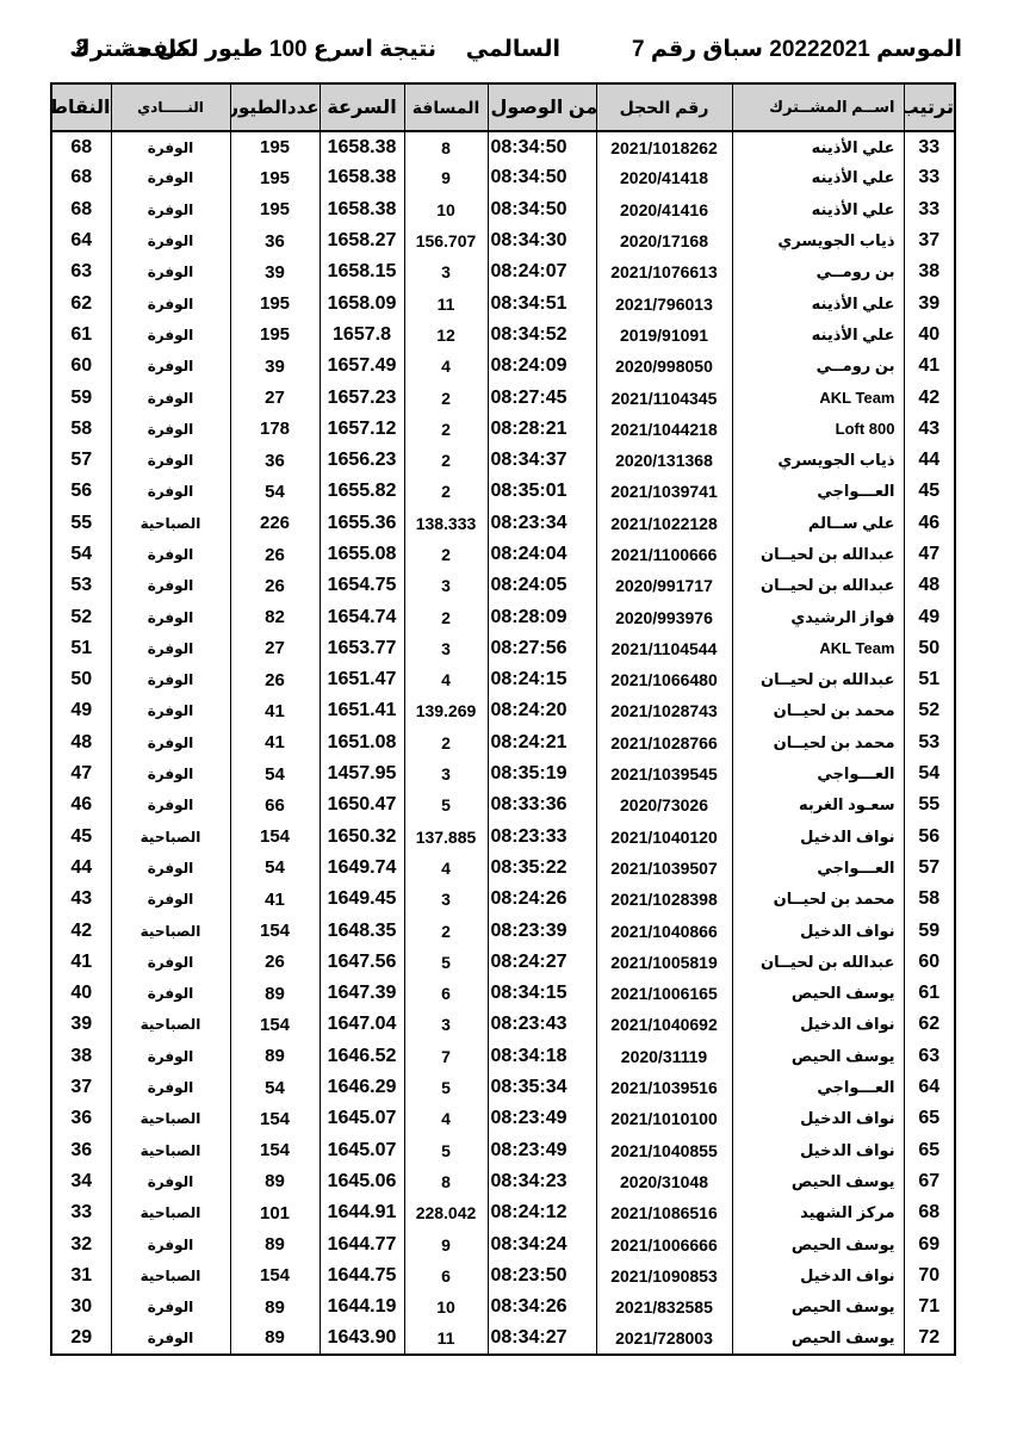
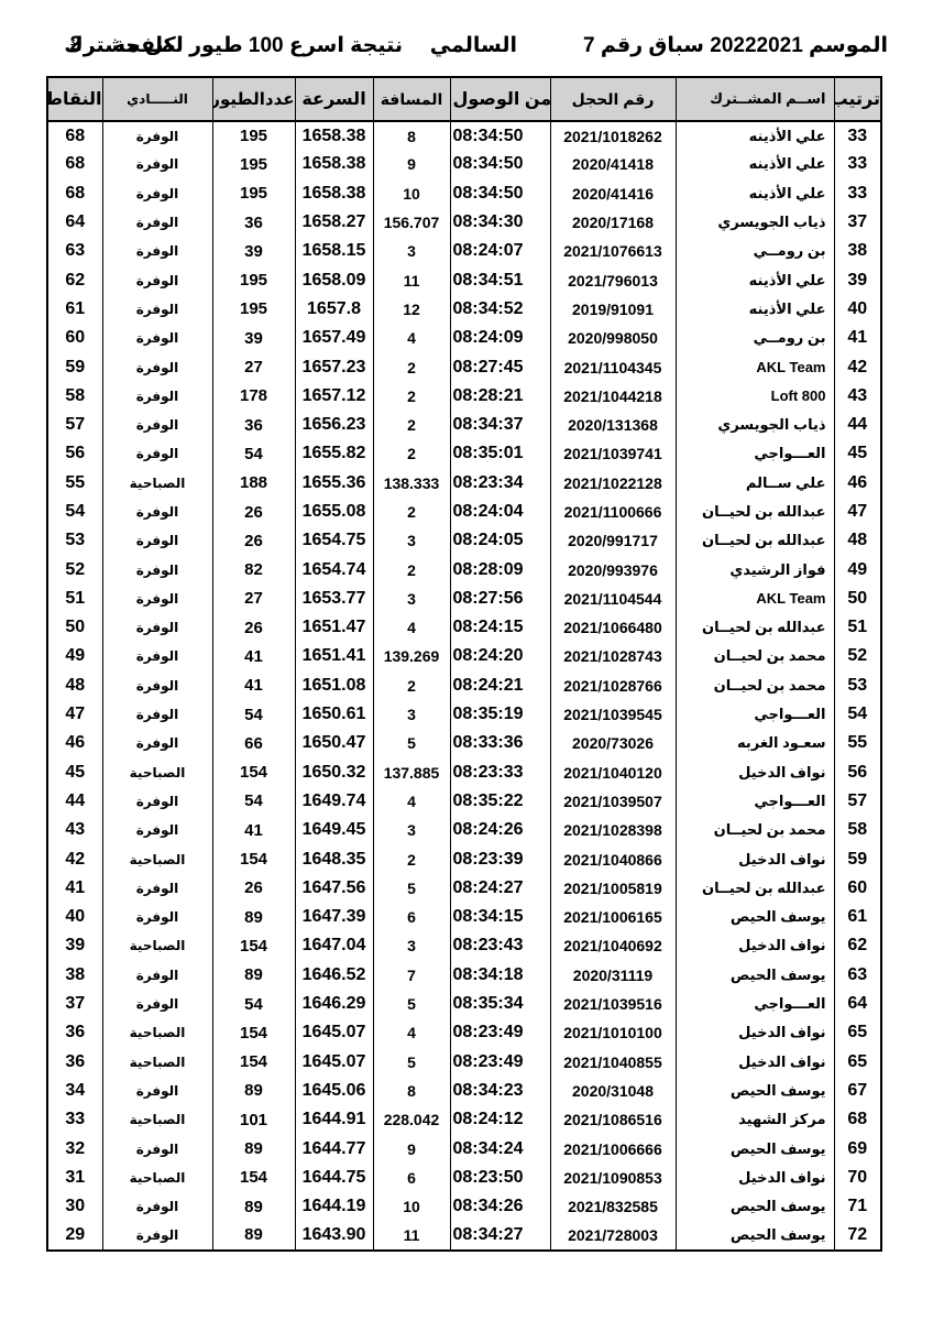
  الموسم 20222021 سباق رقم 7
  السالمي
  نتيجة اسرع 100 طيور لكل مشترك
  صفحة
  2
  ترتيب	اســم المشــترك	رقم الحجل	من الوصول	المسافة	السرعة	عددالطيور	النـــــادي	النقاط
  33	علي الأذينه	2021/1018262	08:34:50	8	1658.38	195	الوفرة	68
  33	علي الأذينه	2020/41418	08:34:50	9	1658.38	195	الوفرة	68
  33	علي الأذينه	2020/41416	08:34:50	10	1658.38	195	الوفرة	68
  37	ذياب الجويسري	2020/17168	08:34:30	156.707	1658.27	36	الوفرة	64
  38	بن رومــي	2021/1076613	08:24:07	3	1658.15	39	الوفرة	63
  39	علي الأذينه	2021/796013	08:34:51	11	1658.09	195	الوفرة	62
  40	علي الأذينه	2019/91091	08:34:52	12	1657.8	195	الوفرة	61
  41	بن رومــي	2020/998050	08:24:09	4	1657.49	39	الوفرة	60
  42	AKL Team	2021/1104345	08:27:45	2	1657.23	27	الوفرة	59
  43	Loft 800	2021/1044218	08:28:21	2	1657.12	178	الوفرة	58
  44	ذياب الجويسري	2020/131368	08:34:37	2	1656.23	36	الوفرة	57
  45	العـــواجي	2021/1039741	08:35:01	2	1655.82	54	الوفرة	56
- 46	علي ســالم	2021/1022128	08:23:34	138.333	1655.36	226	الصباحية	55
+ 46	علي ســالم	2021/1022128	08:23:34	138.333	1655.36	188	الصباحية	55
  47	عبدالله بن لحيــان	2021/1100666	08:24:04	2	1655.08	26	الوفرة	54
  48	عبدالله بن لحيــان	2020/991717	08:24:05	3	1654.75	26	الوفرة	53
  49	فواز الرشيدي	2020/993976	08:28:09	2	1654.74	82	الوفرة	52
  50	AKL Team	2021/1104544	08:27:56	3	1653.77	27	الوفرة	51
  51	عبدالله بن لحيــان	2021/1066480	08:24:15	4	1651.47	26	الوفرة	50
  52	محمد بن لحيــان	2021/1028743	08:24:20	139.269	1651.41	41	الوفرة	49
  53	محمد بن لحيــان	2021/1028766	08:24:21	2	1651.08	41	الوفرة	48
- 54	العـــواجي	2021/1039545	08:35:19	3	1457.95	54	الوفرة	47
+ 54	العـــواجي	2021/1039545	08:35:19	3	1650.61	54	الوفرة	47
  55	سعـود الغربه	2020/73026	08:33:36	5	1650.47	66	الوفرة	46
  56	نواف الدخيل	2021/1040120	08:23:33	137.885	1650.32	154	الصباحية	45
  57	العـــواجي	2021/1039507	08:35:22	4	1649.74	54	الوفرة	44
  58	محمد بن لحيــان	2021/1028398	08:24:26	3	1649.45	41	الوفرة	43
  59	نواف الدخيل	2021/1040866	08:23:39	2	1648.35	154	الصباحية	42
  60	عبدالله بن لحيــان	2021/1005819	08:24:27	5	1647.56	26	الوفرة	41
  61	يوسف الحيص	2021/1006165	08:34:15	6	1647.39	89	الوفرة	40
  62	نواف الدخيل	2021/1040692	08:23:43	3	1647.04	154	الصباحية	39
  63	يوسف الحيص	2020/31119	08:34:18	7	1646.52	89	الوفرة	38
  64	العـــواجي	2021/1039516	08:35:34	5	1646.29	54	الوفرة	37
  65	نواف الدخيل	2021/1010100	08:23:49	4	1645.07	154	الصباحية	36
  65	نواف الدخيل	2021/1040855	08:23:49	5	1645.07	154	الصباحية	36
  67	يوسف الحيص	2020/31048	08:34:23	8	1645.06	89	الوفرة	34
  68	مركز الشهيد	2021/1086516	08:24:12	228.042	1644.91	101	الصباحية	33
  69	يوسف الحيص	2021/1006666	08:34:24	9	1644.77	89	الوفرة	32
  70	نواف الدخيل	2021/1090853	08:23:50	6	1644.75	154	الصباحية	31
  71	يوسف الحيص	2021/832585	08:34:26	10	1644.19	89	الوفرة	30
  72	يوسف الحيص	2021/728003	08:34:27	11	1643.90	89	الوفرة	29
